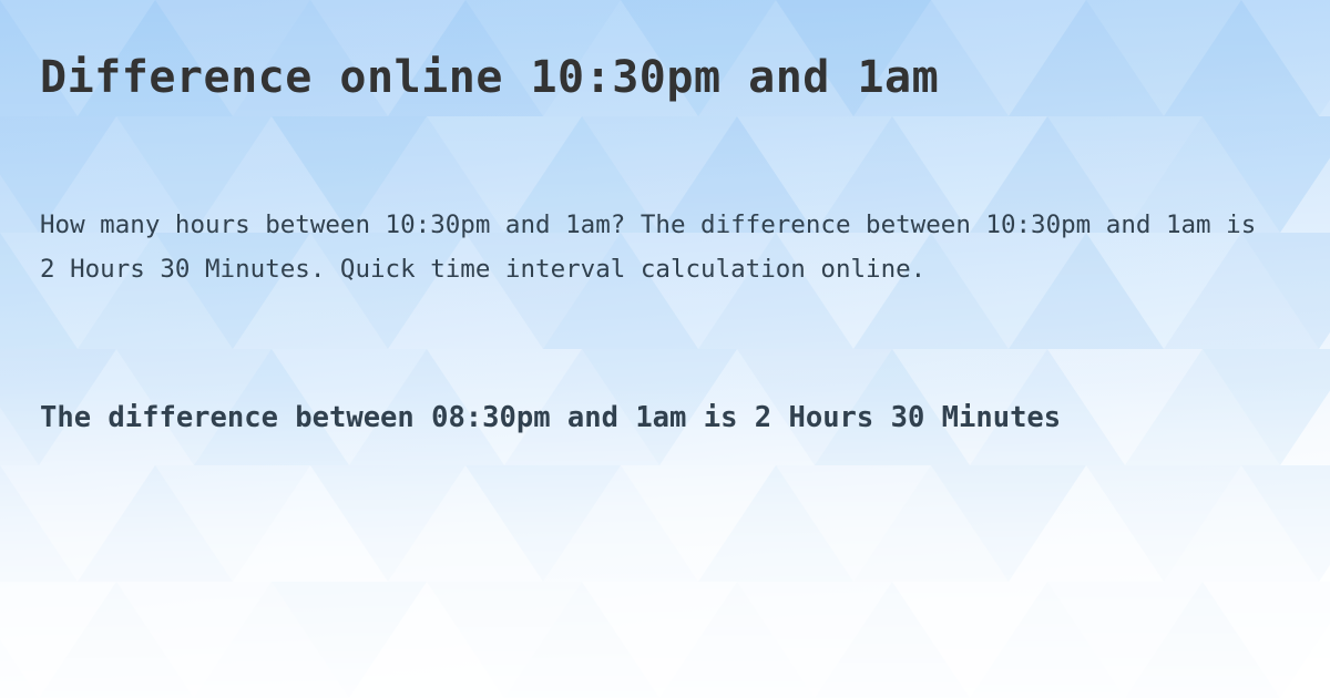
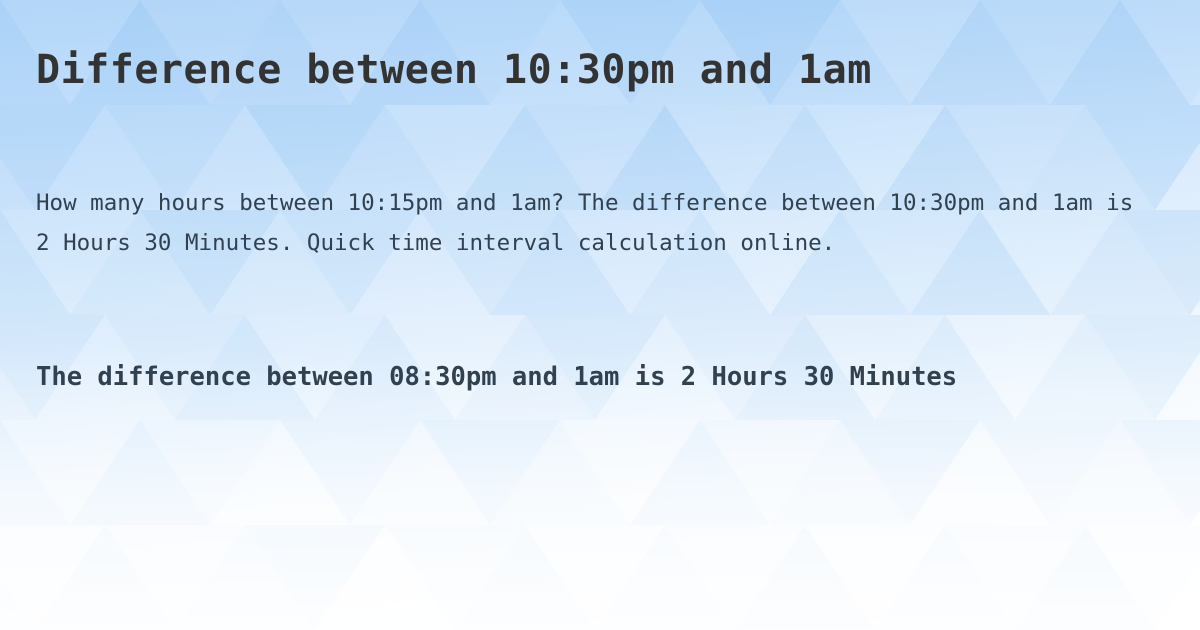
- Difference online 10:30pm and 1am
+ Difference between 10:30pm and 1am
- How many hours between 10:30pm and 1am? The difference between 10:30pm and 1am is 2 Hours 30 Minutes. Quick time interval calculation online.
+ How many hours between 10:15pm and 1am? The difference between 10:30pm and 1am is 2 Hours 30 Minutes. Quick time interval calculation online.
  The difference between 08:30pm and 1am is 2 Hours 30 Minutes
